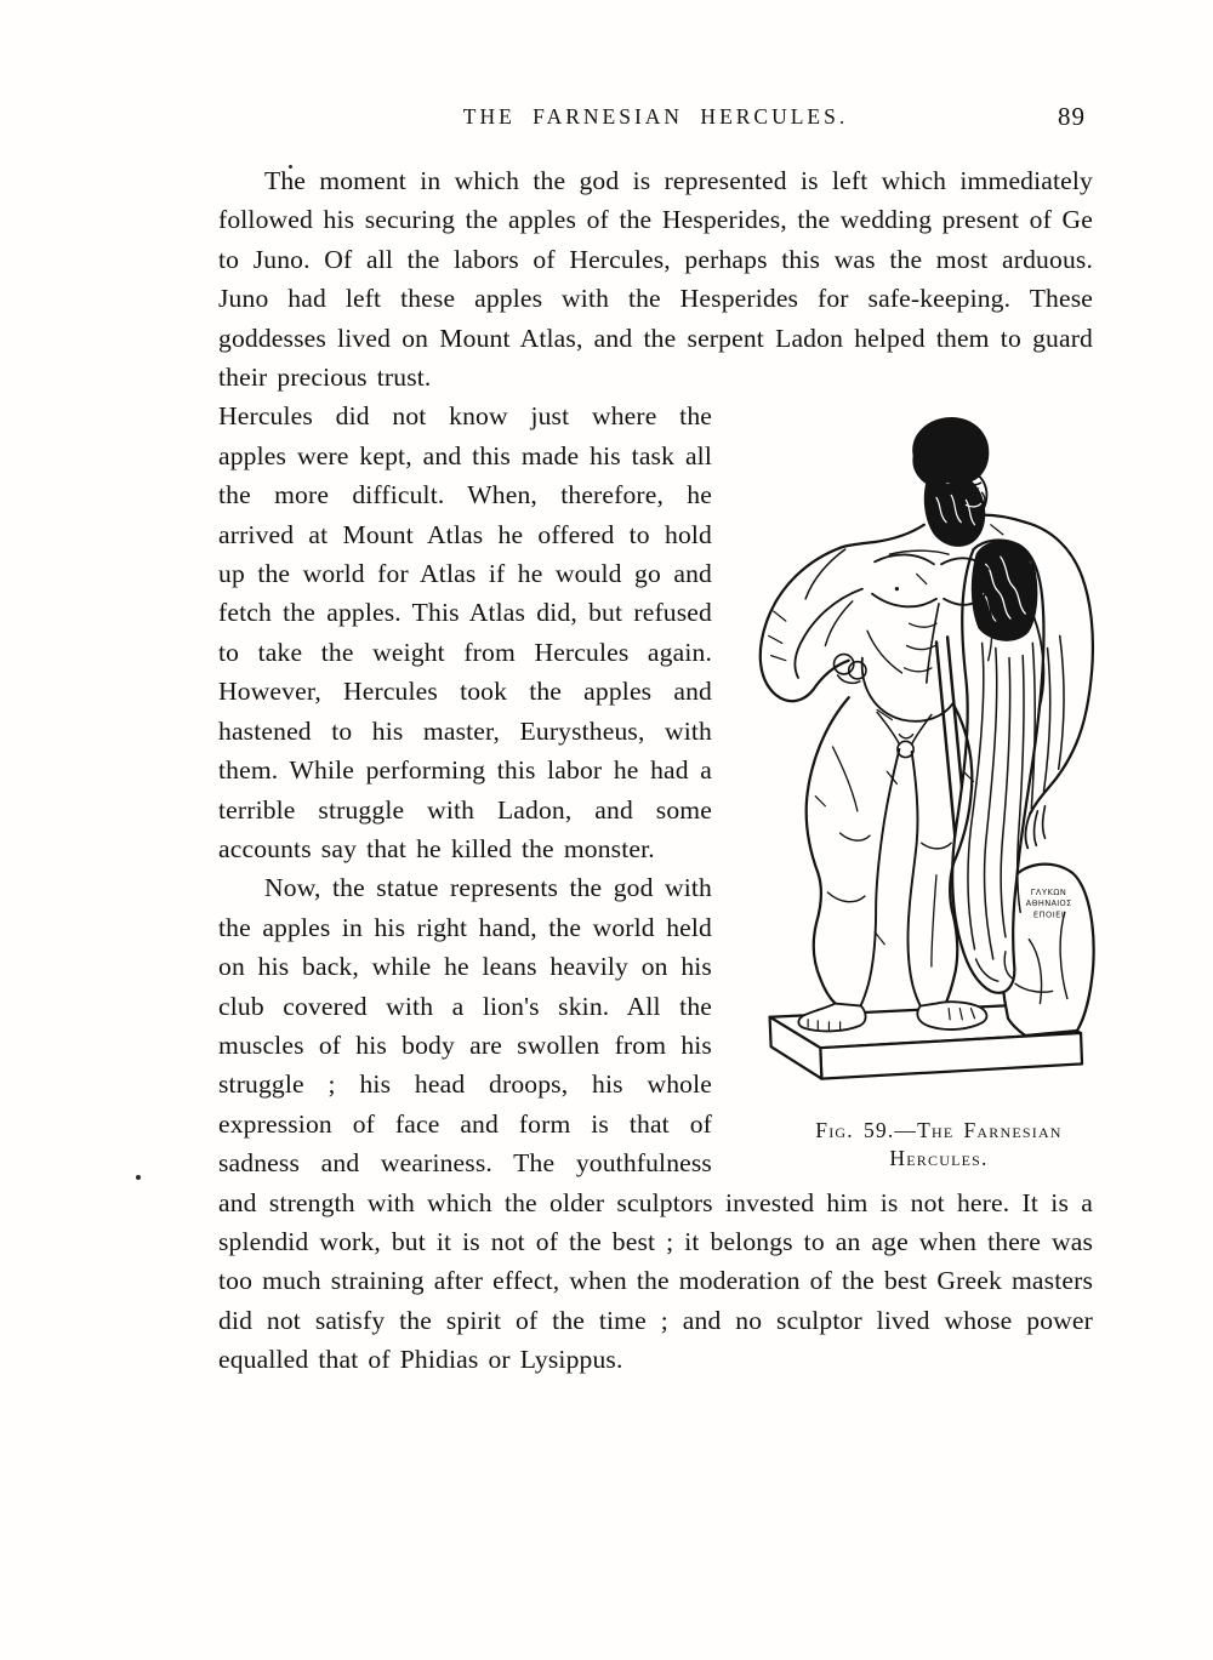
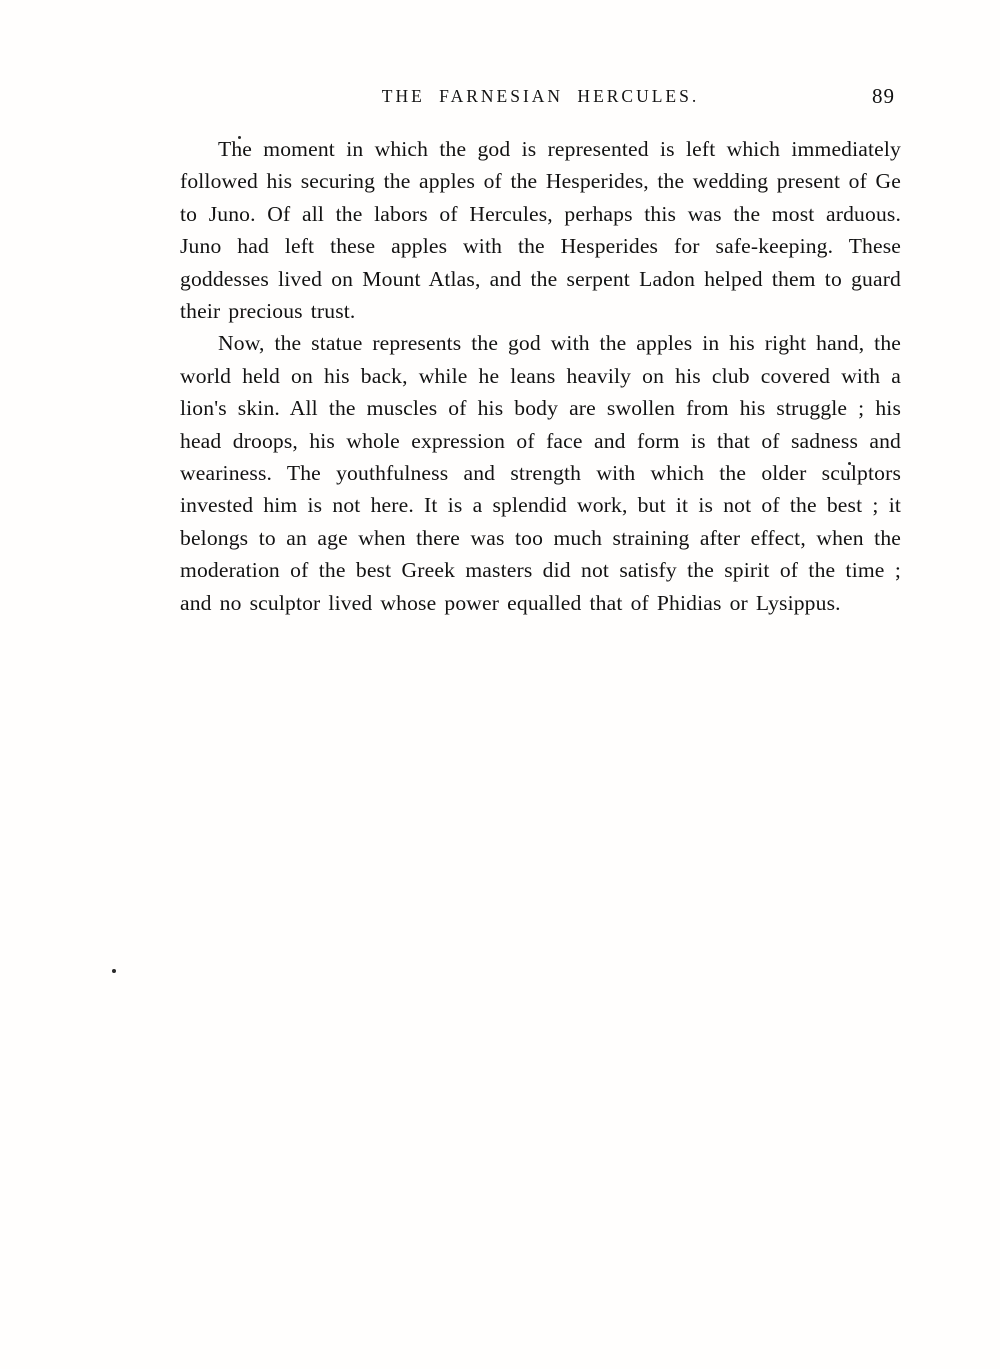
  THE FARNESIAN HERCULES.
  89
  The moment in which the god is represented is left which immediately followed his securing the apples of the Hesperides, the wedding present of Ge to Juno. Of all the labors of Hercules, perhaps this was the most arduous. Juno had left these apples with the Hesperides for safe-keeping. These goddesses lived on Mount Atlas, and the serpent Ladon helped them to guard their precious trust.
- ΓΛΥΚΩΝ
- ΑΘΗΝΑΙΟΣ
- ΕΠΟΙΕΙ
- Fig. 59.—The Farnesian
- Hercules.
- Hercules did not know just where the apples were kept, and this made his task all the more difficult. When, therefore, he arrived at Mount Atlas he offered to hold up the world for Atlas if he would go and fetch the apples. This Atlas did, but refused to take the weight from Hercules again. However, Hercules took the apples and hastened to his master, Eurystheus, with them. While performing this labor he had a terrible struggle with Ladon, and some accounts say that he killed the monster.
  Now, the statue represents the god with the apples in his right hand, the world held on his back, while he leans heavily on his club covered with a lion's skin. All the muscles of his body are swollen from his struggle ; his head droops, his whole expression of face and form is that of sadness and weariness. The youthfulness and strength with which the older sculptors invested him is not here. It is a splendid work, but it is not of the best ; it belongs to an age when there was too much straining after effect, when the moderation of the best Greek masters did not satisfy the spirit of the time ; and no sculptor lived whose power equalled that of Phidias or Lysippus.
